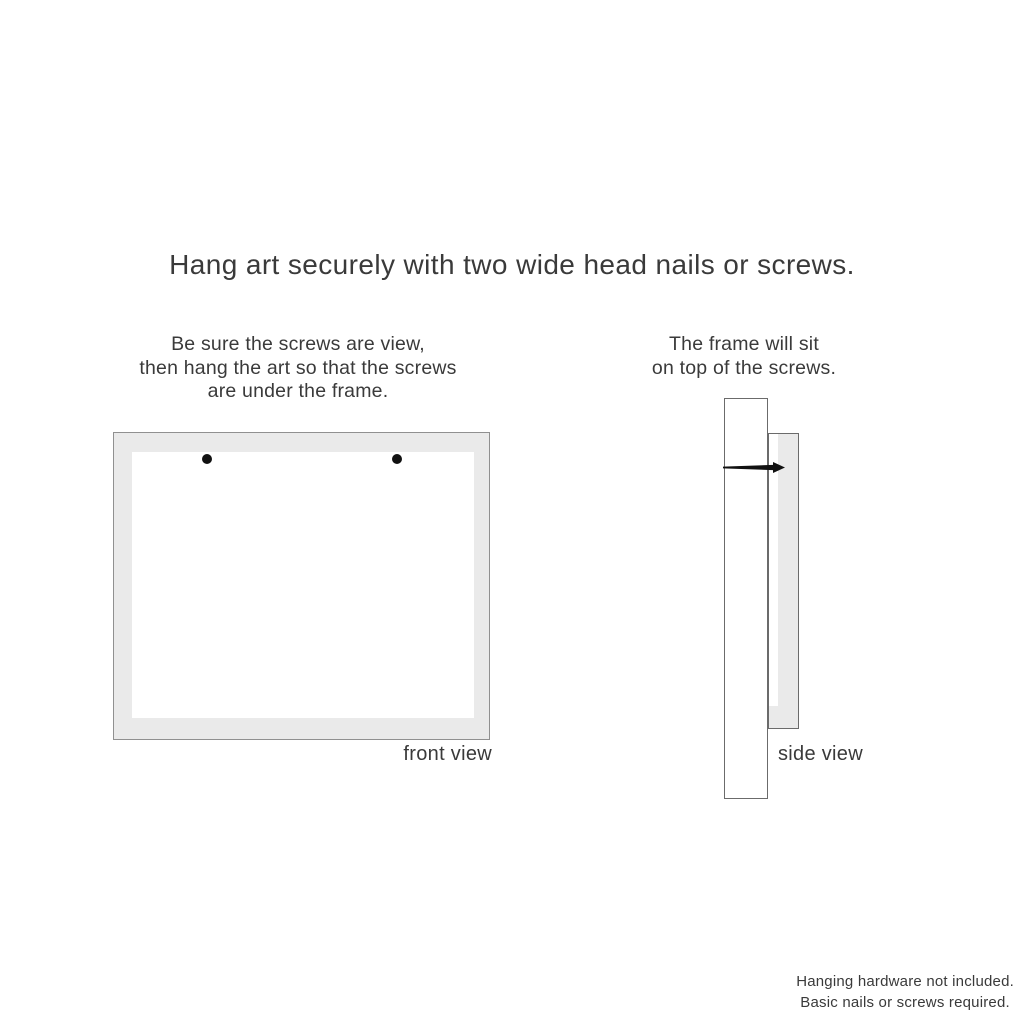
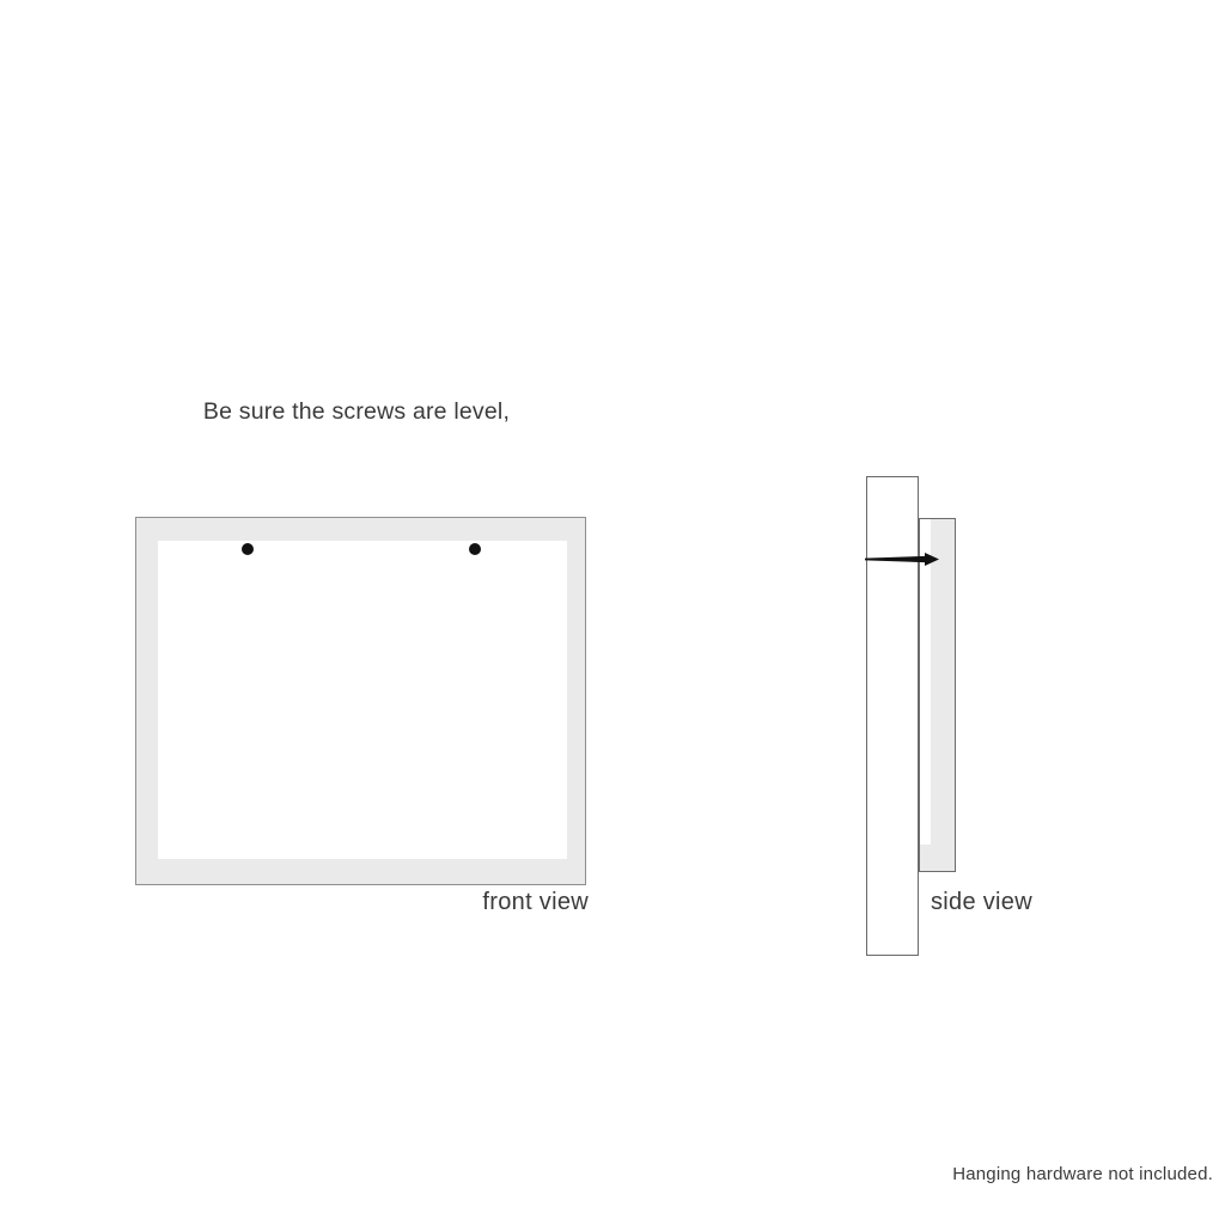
- Hang art securely with two wide head nails or screws.
- Be sure the screws are view,
+ Be sure the screws are level,
- then hang the art so that the screws
- are under the frame.
- The frame will sit
- on top of the screws.
  front view
  side view
  Hanging hardware not included.
- Basic nails or screws required.
